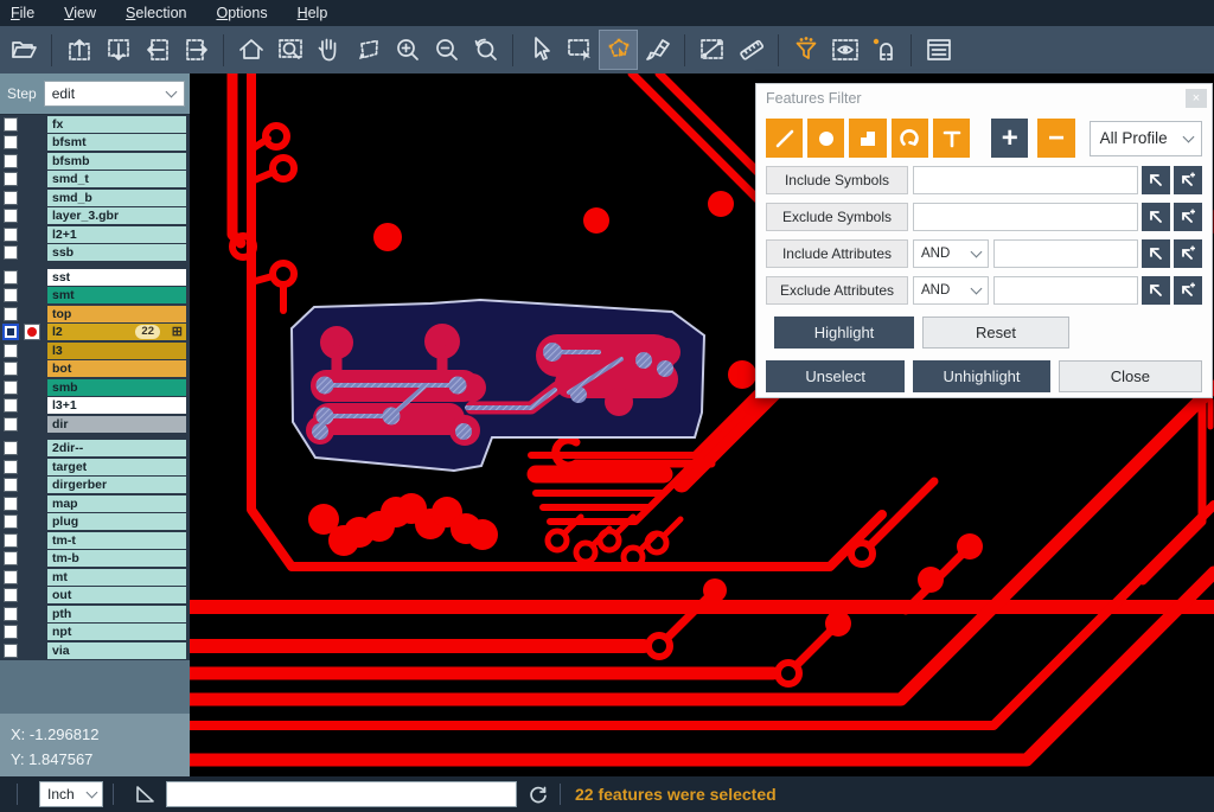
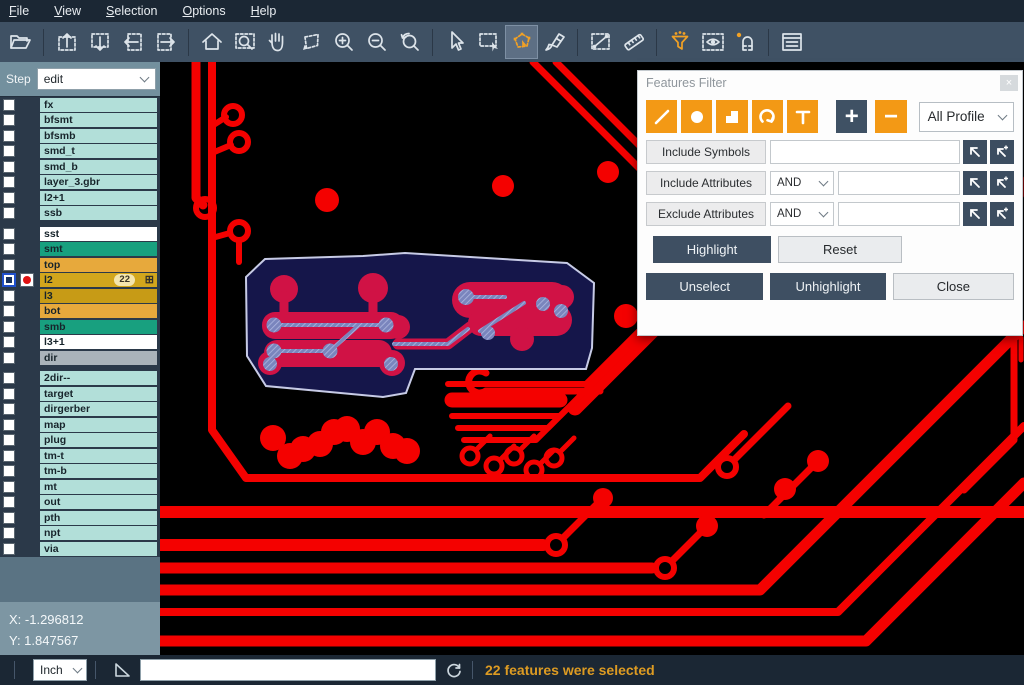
  File
  View
  Selection
  Options
  Help
  Step
  edit
  fx
  bfsmt
  bfsmb
  smd_t
  smd_b
  layer_3.gbr
  l2+1
  ssb
  sst
  smt
  top
  l2
  22
  ⊞
  l3
  bot
  smb
  l3+1
  dir
  2dir--
  target
  dirgerber
  map
  plug
  tm-t
  tm-b
  mt
  out
  pth
  npt
  via
  X: -1.296812
  Y: 1.847567
  Features Filter
  ×
  +
  −
  All Profile
  Include Symbols
- Exclude Symbols
  Include Attributes
  AND
  Exclude Attributes
  AND
  Highlight
  Reset
  Unselect
  Unhighlight
  Close
  Inch
  22 features were selected
